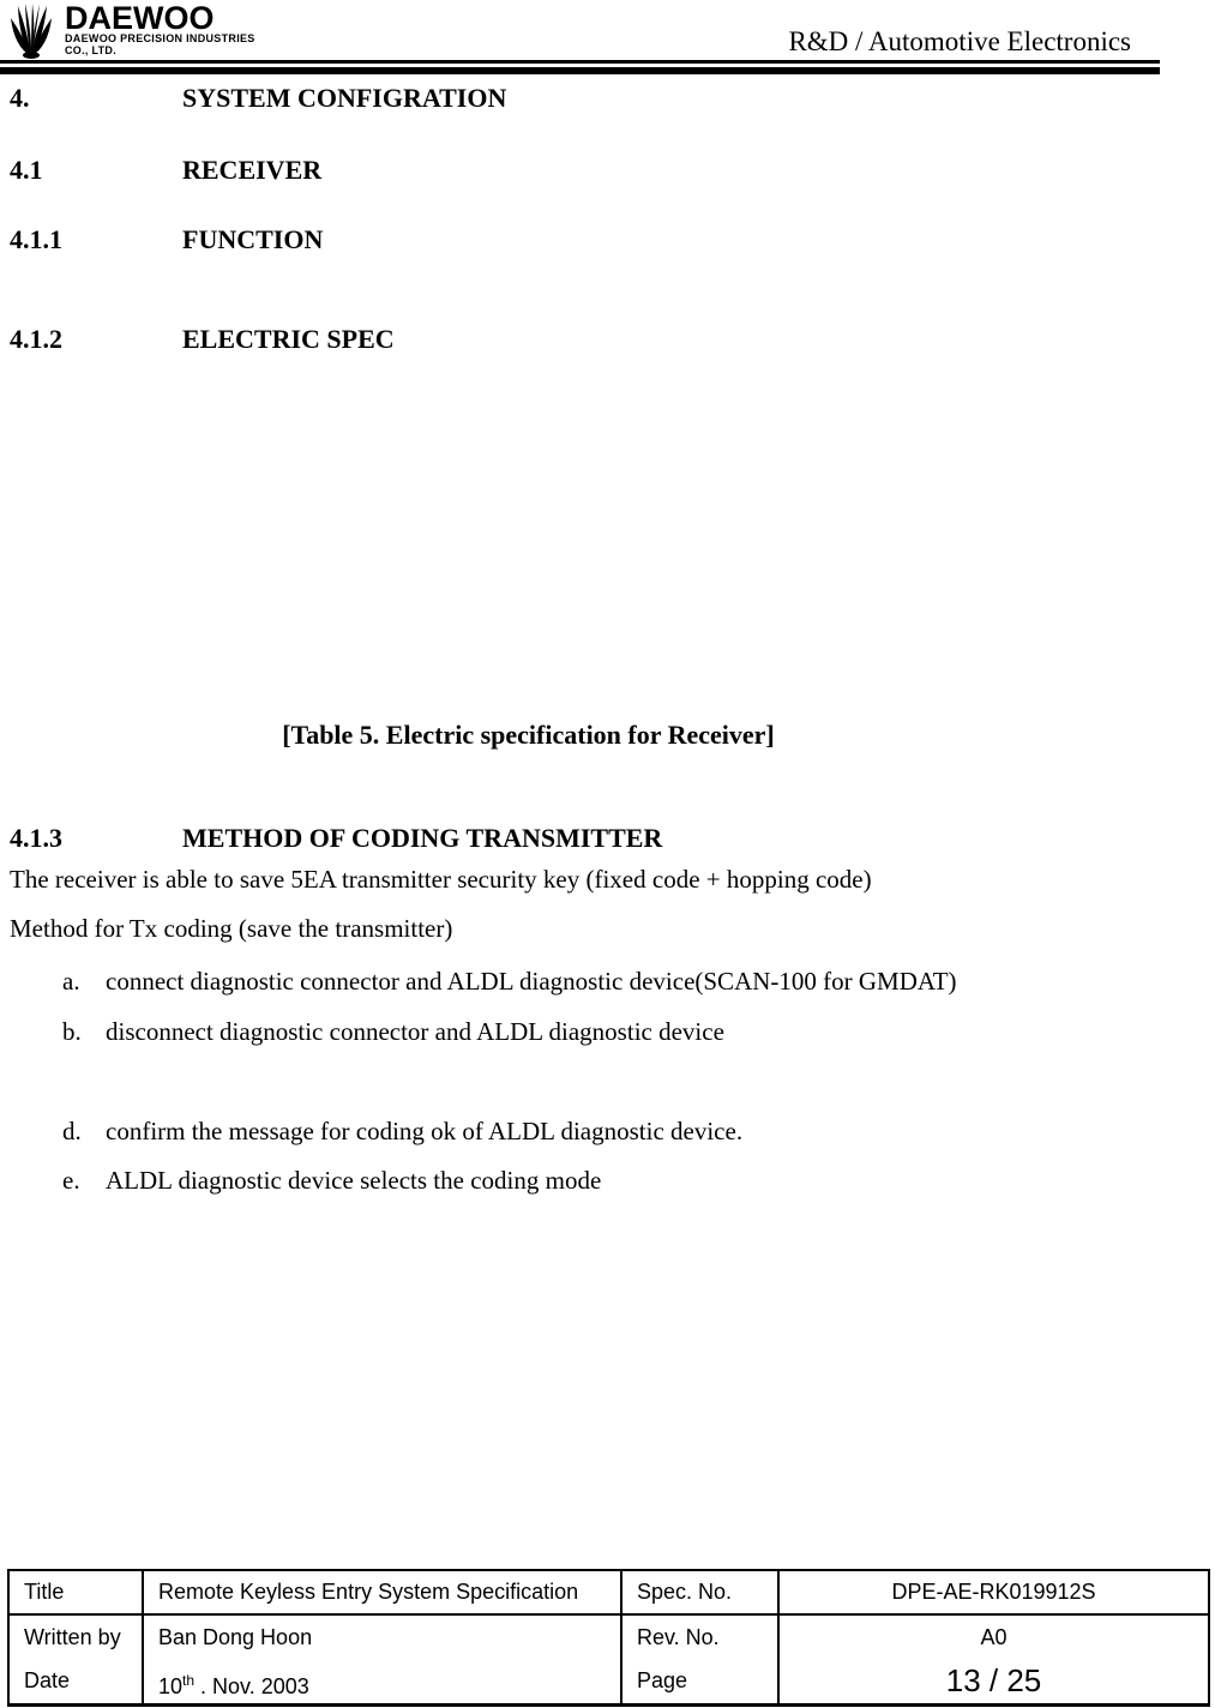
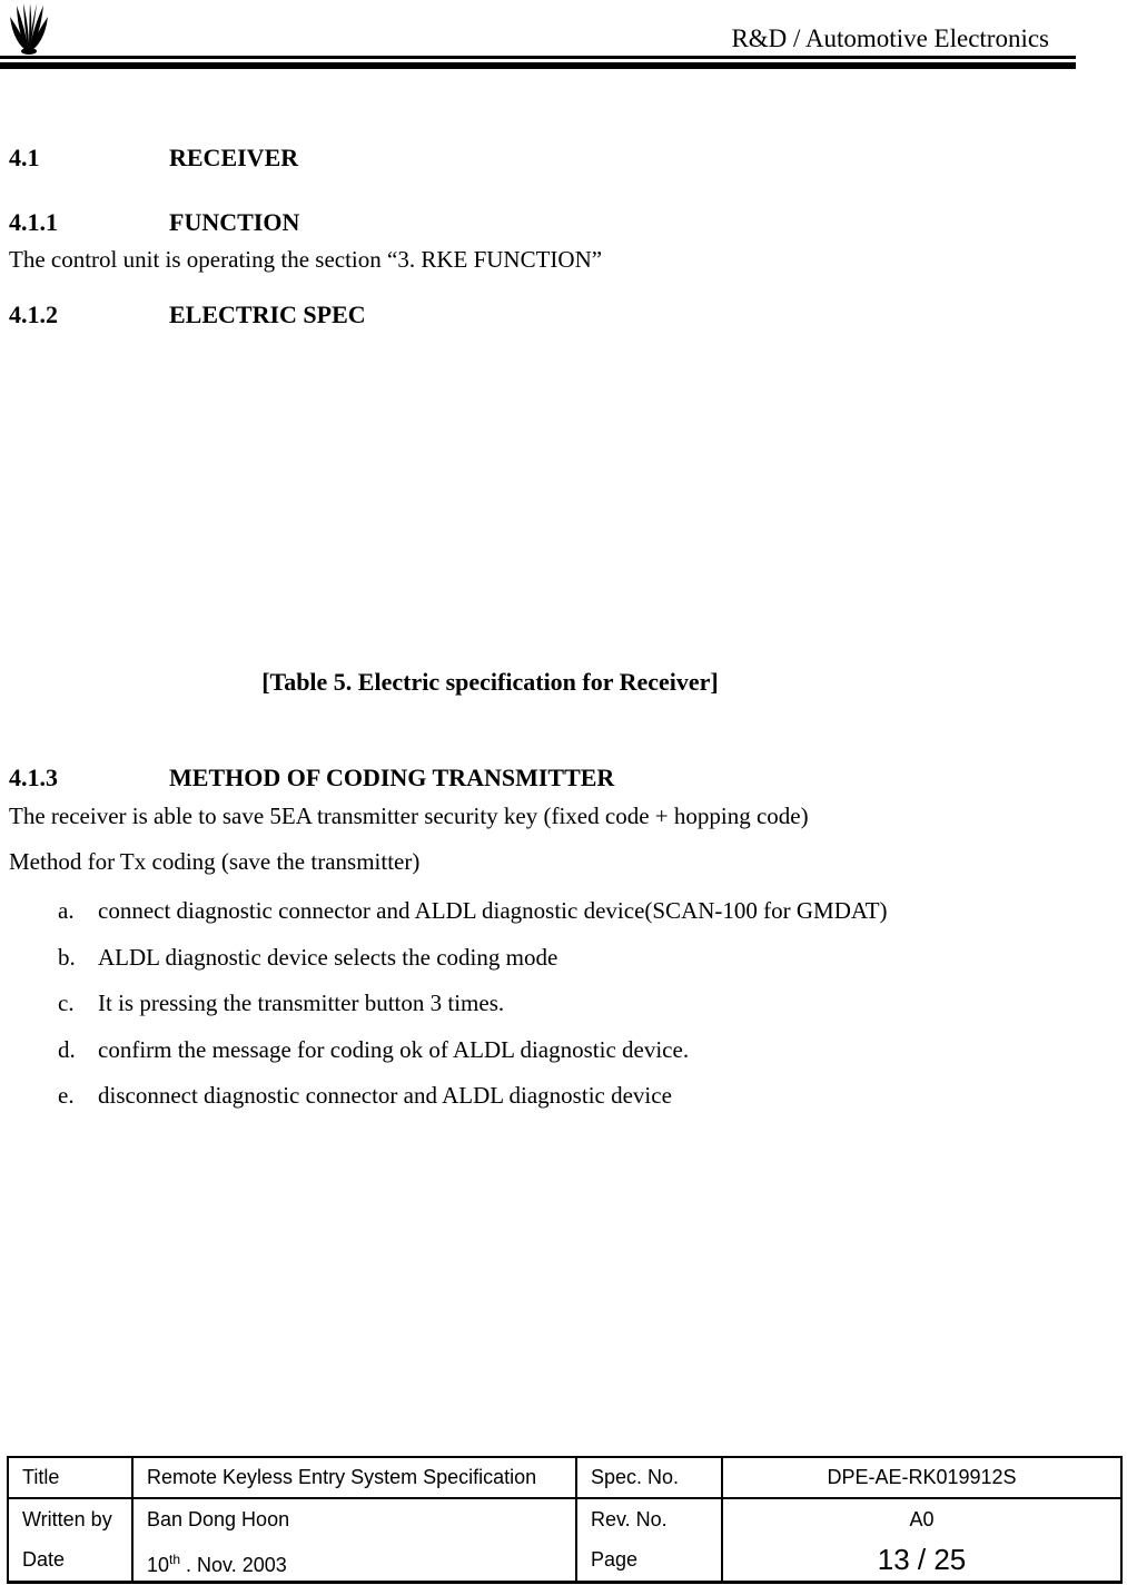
- DAEWOO
- DAEWOO PRECISION INDUSTRIES
- CO., LTD.
  R&D / Automotive Electronics
- 4. SYSTEM CONFIGRATION
  4.1 RECEIVER
  4.1.1 FUNCTION
+ The control unit is operating the section “3. RKE FUNCTION”
  4.1.2 ELECTRIC SPEC
  [Table 5. Electric specification for Receiver]
  4.1.3 METHOD OF CODING TRANSMITTER
  The receiver is able to save 5EA transmitter security key (fixed code + hopping code)
  Method for Tx coding (save the transmitter)
  a. connect diagnostic connector and ALDL diagnostic device(SCAN-100 for GMDAT)
- b. disconnect diagnostic connector and ALDL diagnostic device
+ b. ALDL diagnostic device selects the coding mode
+ c. It is pressing the transmitter button 3 times.
  d. confirm the message for coding ok of ALDL diagnostic device.
- e. ALDL diagnostic device selects the coding mode
+ e. disconnect diagnostic connector and ALDL diagnostic device
  Title	Remote Keyless Entry System Specification	Spec. No.	DPE-AE-RK019912S
  Written by Date	Ban Dong Hoon 10th . Nov. 2003	Rev. No. Page	A0 13 / 25
